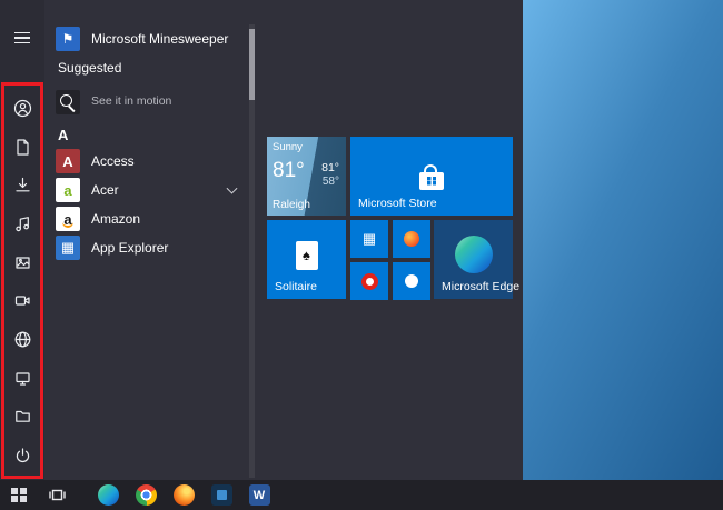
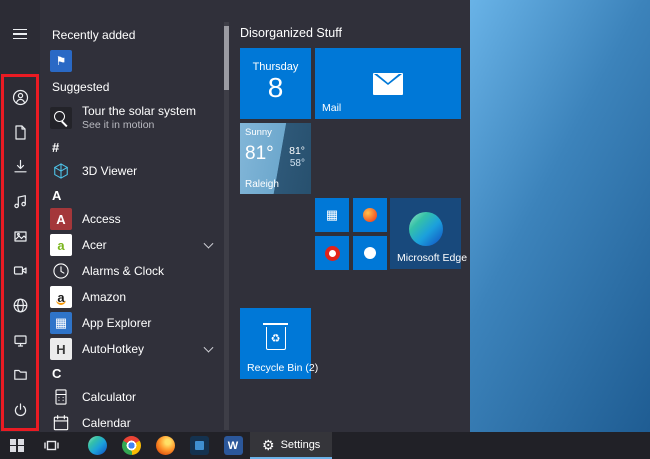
+ Recently added
  ⚑
- Microsoft Minesweeper
  Suggested
+ Tour the solar system
  See it in motion
+ #
+ 3D Viewer
  A
  A
  Access
  a
  Acer
+ Alarms & Clock
  a
  Amazon
  ▦
  App Explorer
+ H
+ AutoHotkey
+ C
+ Calculator
+ Calendar
+ Disorganized Stuff
+ Thursday
+ 8
+ Mail
  Sunny
  81°
  81°
  58°
  Raleigh
- Microsoft Store
- ♠
- Solitaire
  ▦
  Microsoft Edge
+ ♻
+ Recycle Bin (2)
  W
+ ⚙
+ Settings
